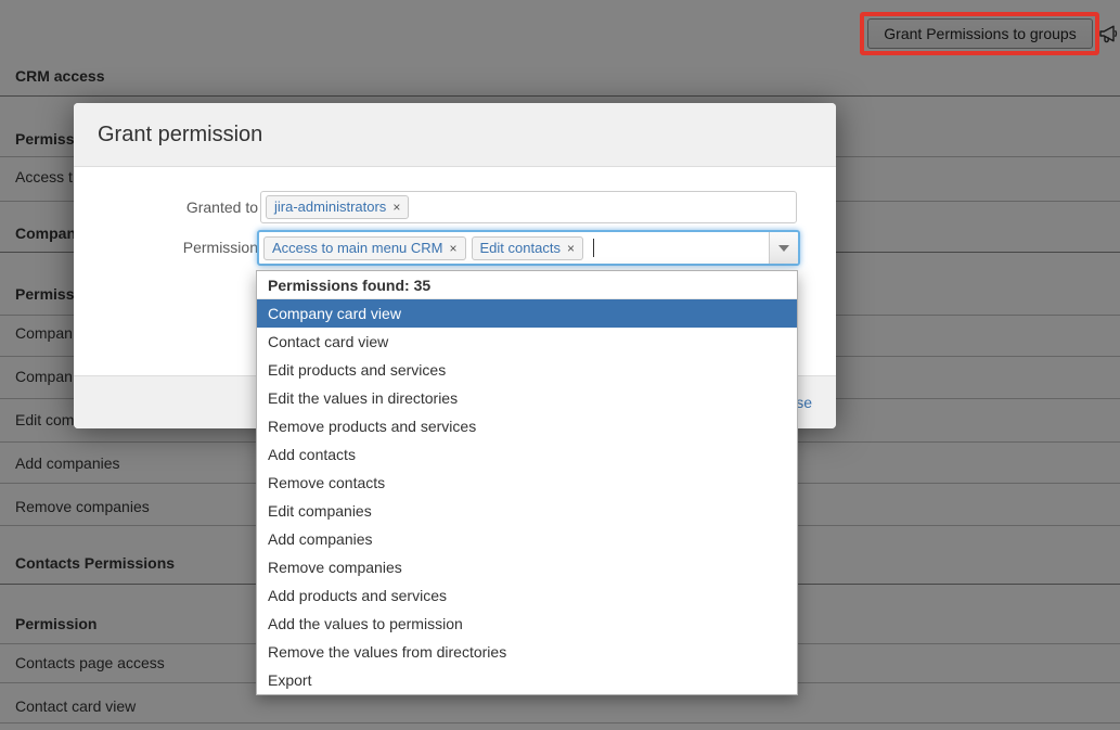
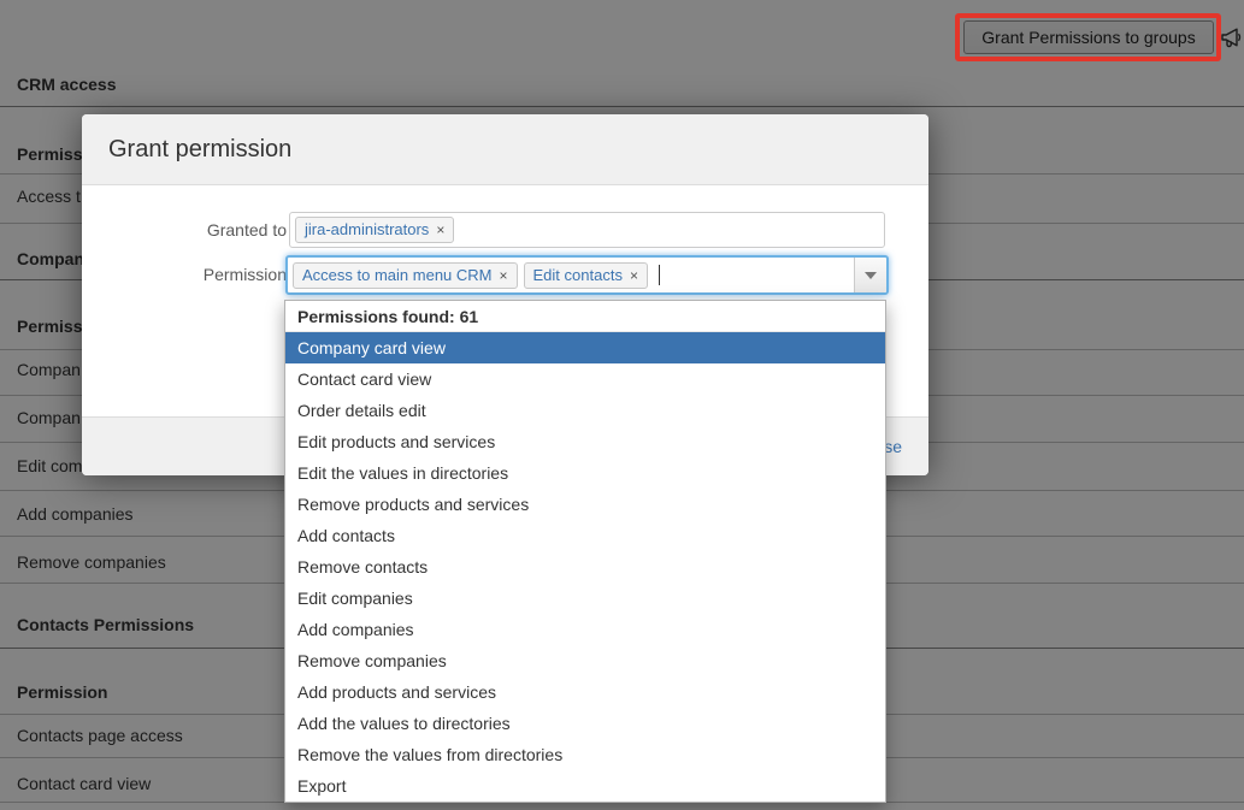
  Grant Permissions to groups
  CRM access
  Permiss
  Access t
  Compan
  Permiss
  Compan
  Compan
  Edit com
  Add companies
  Remove companies
  Contacts Permissions
  Permission
  Contacts page access
  Contact card view
  Grant permission
  Granted to
  jira-administrators
  ×
  Permission
  Access to main menu CRM
  ×
  Edit contacts
  ×
- Permissions found: 35
+ Permissions found: 61
  Company card view
  Contact card view
+ Order details edit
  Edit products and services
  Edit the values in directories
  Remove products and services
  Add contacts
  Remove contacts
  Edit companies
  Add companies
  Remove companies
  Add products and services
- Add the values to permission
+ Add the values to directories
  Remove the values from directories
  Export
